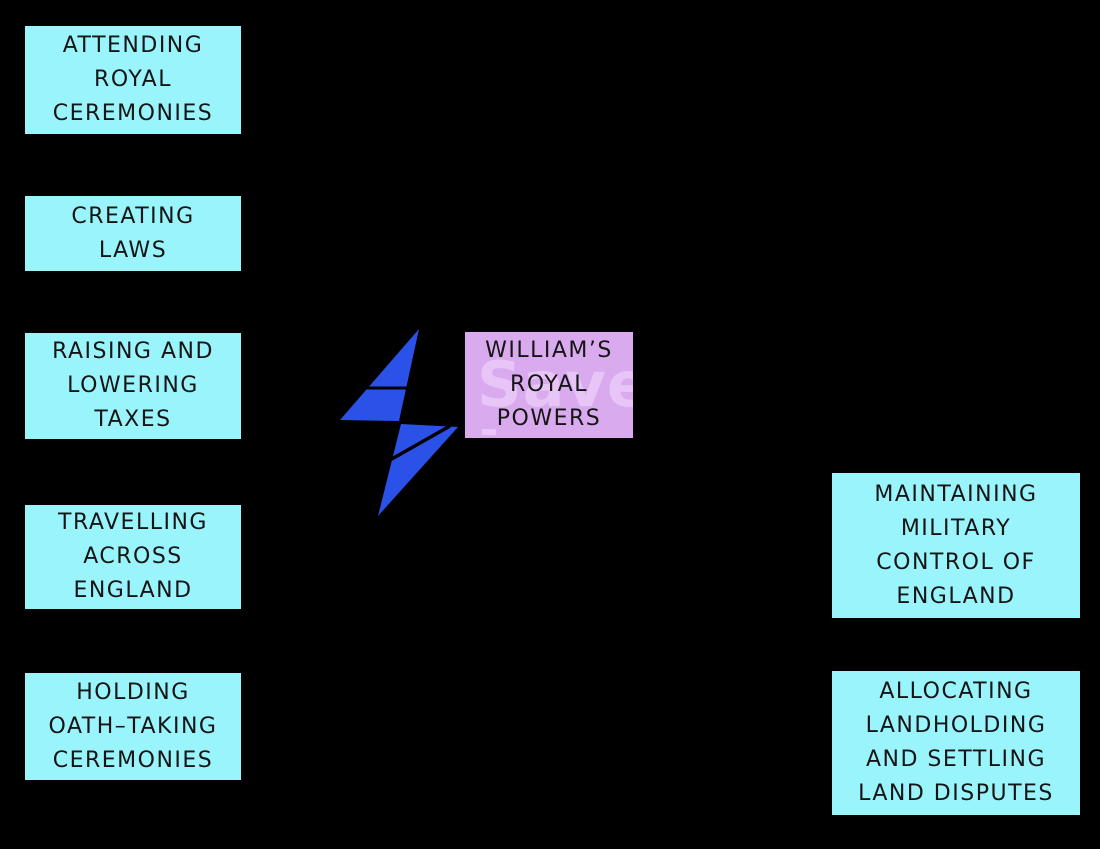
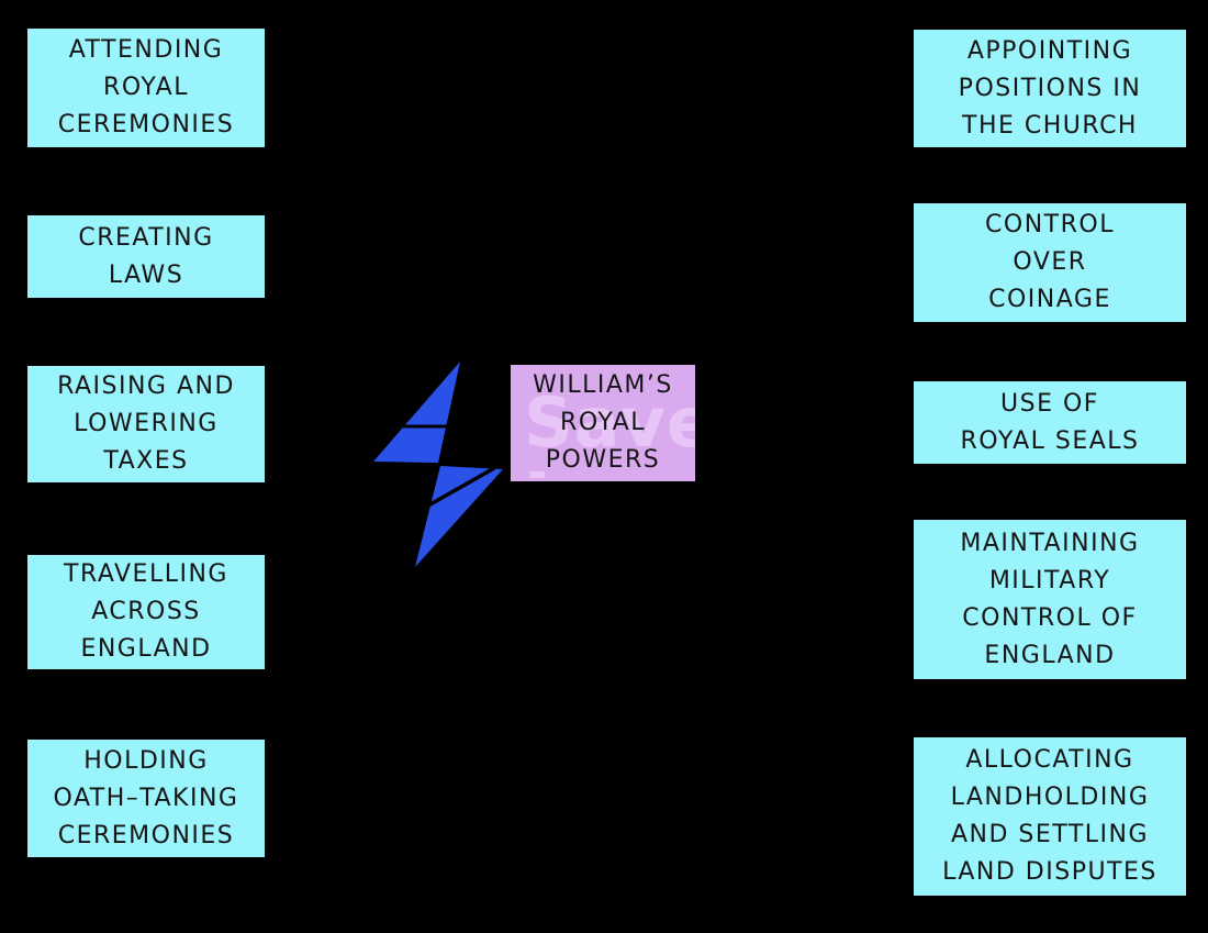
  ATTENDING
  ROYAL
  CEREMONIES
  CREATING
  LAWS
  RAISING AND
  LOWERING
  TAXES
  TRAVELLING
  ACROSS
  ENGLAND
  HOLDING
  OATH–TAKING
  CEREMONIES
+ APPOINTING
+ POSITIONS IN
+ THE CHURCH
+ CONTROL
+ OVER
+ COINAGE
+ USE OF
+ ROYAL SEALS
  MAINTAINING
  MILITARY
  CONTROL OF
  ENGLAND
  ALLOCATING
  LANDHOLDING
  AND SETTLING
  LAND DISPUTES
  Save
  WILLIAM’S
  ROYAL
  POWERS
